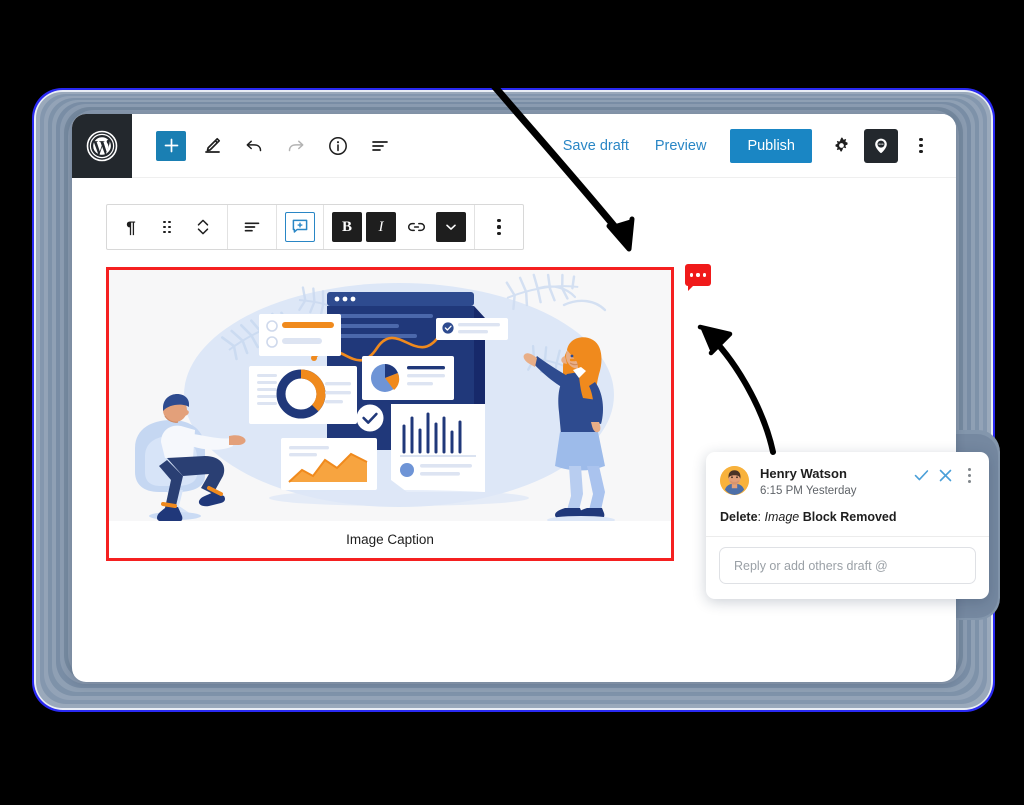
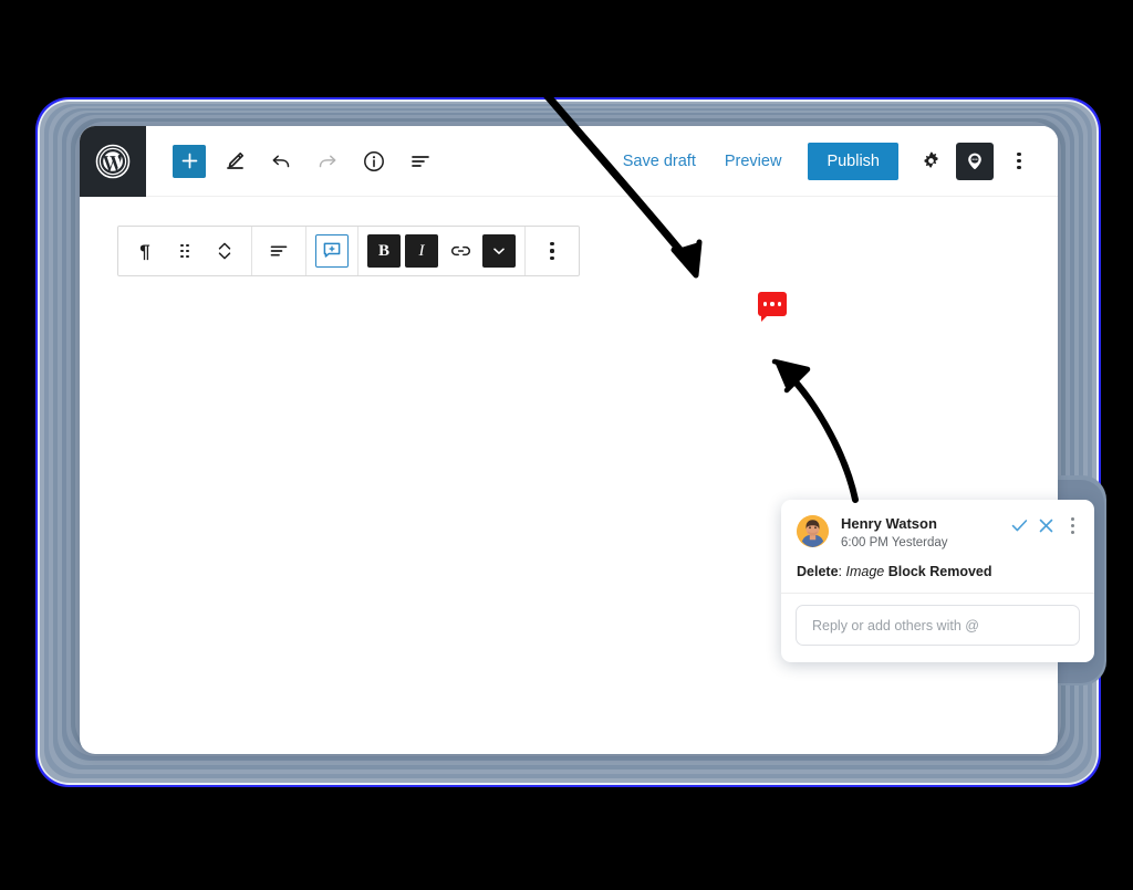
  Save draft
  Preview
  Publish
  ¶
  B
  I
- Image Caption
  Henry Watson
- 6:15 PM Yesterday
+ 6:00 PM Yesterday
  Delete: Image Block Removed
- Reply or add others draft @
+ Reply or add others with @
